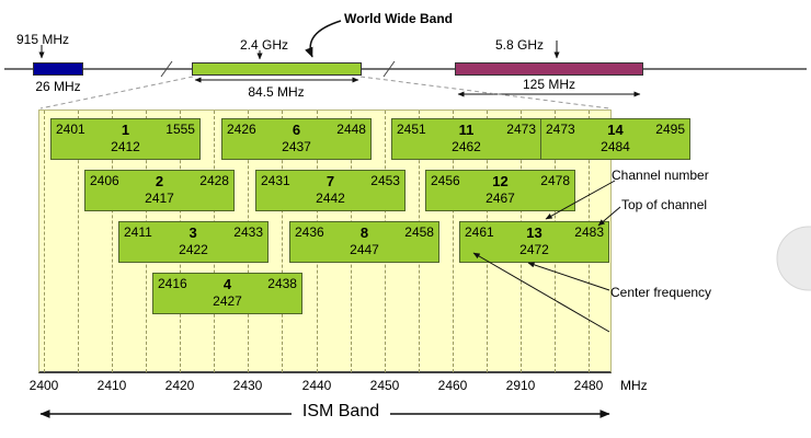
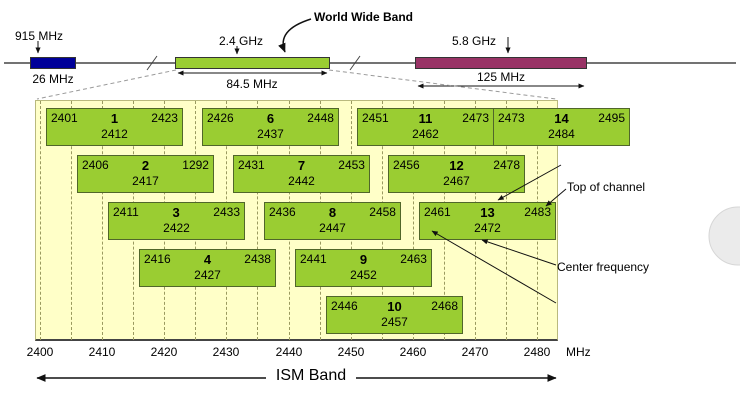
  915 MHz
  2.4 GHz
  5.8 GHz
  World Wide Band
  26 MHz
  84.5 MHz
  125 MHz
  2401
  1
- 1555
+ 2423
  2412
  2406
  2
- 2428
+ 1292
  2417
  2411
  3
  2433
  2422
  2416
  4
  2438
  2427
  2426
  6
  2448
  2437
  2431
  7
  2453
  2442
  2436
  8
  2458
  2447
+ 2441
+ 9
+ 2463
+ 2452
+ 2446
+ 10
+ 2468
+ 2457
  2451
  11
  2473
  2462
  2456
  12
  2478
  2467
  2461
  13
  2483
  2472
  2473
  14
  2495
  2484
  2400
  2410
  2420
  2430
  2440
  2450
  2460
- 2910
+ 2470
  2480
  MHz
- Channel number
  Top of channel
  Center frequency
  ISM Band
